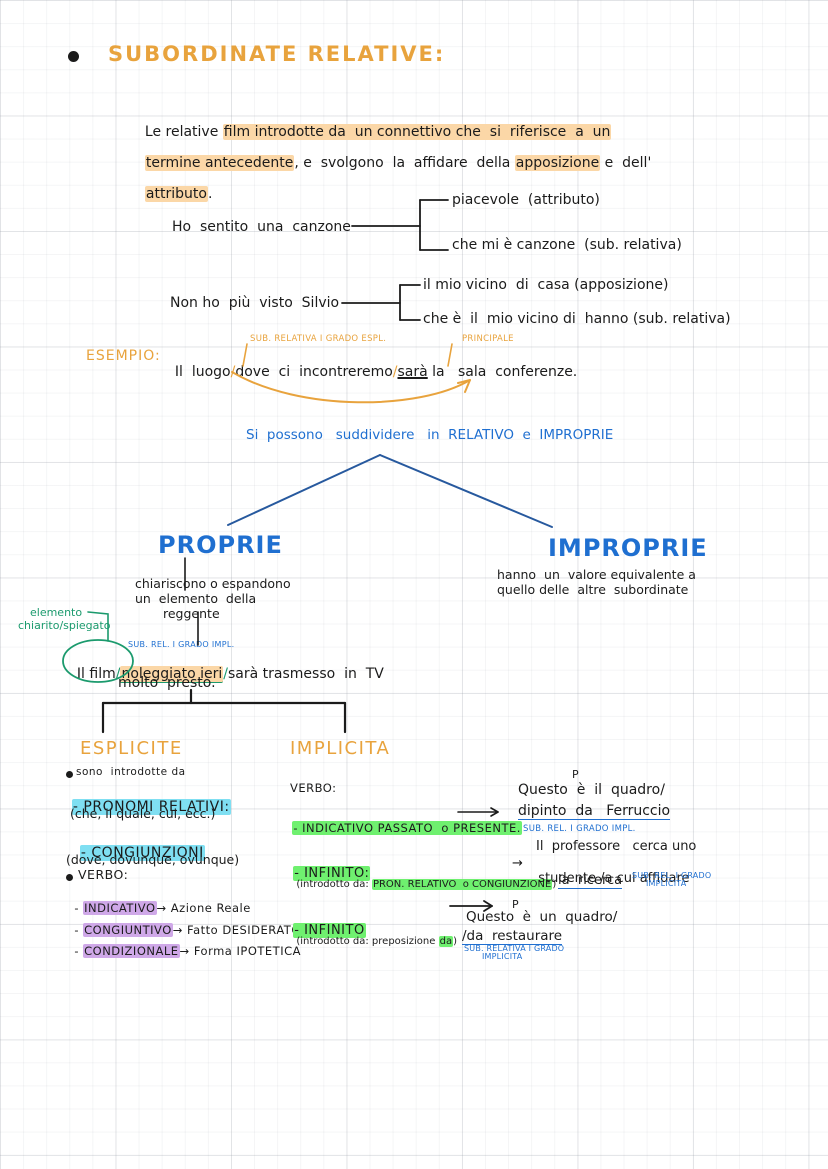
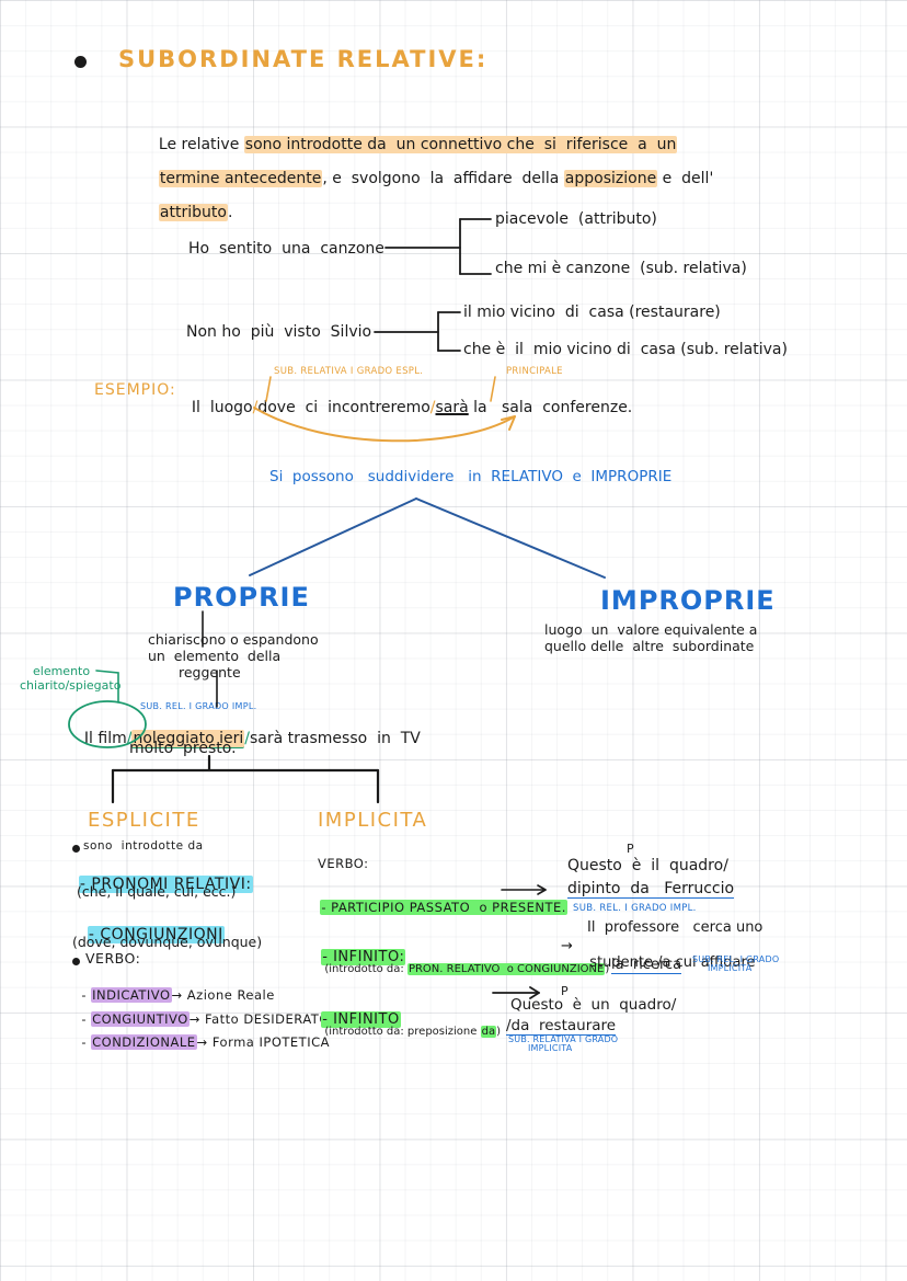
  SUBORDINATE RELATIVE:
- Le relative film introdotte da un connettivo che si riferisce a un
+ Le relative sono introdotte da un connettivo che si riferisce a un
  termine antecedente, e svolgono la affidare della apposizione e dell'
  attributo.
  Ho sentito una canzone
  piacevole (attributo)
  che mi è canzone (sub. relativa)
  Non ho più visto Silvio
- il mio vicino di casa (apposizione)
+ il mio vicino di casa (restaurare)
- che è il mio vicino di hanno (sub. relativa)
+ che è il mio vicino di casa (sub. relativa)
  ESEMPIO:
  Il luogo dove ci incontreremo/sarà la sala conferenze.
  SUB. RELATIVA I GRADO ESPL.
  PRINCIPALE
  Si possono suddividere in RELATIVO e IMPROPRIE
  PROPRIE
  chiariscono o espandono
  un elemento della
  reggente
  IMPROPRIE
- hanno un valore equivalente a
+ luogo un valore equivalente a
  quello delle altre subordinate
  elemento
  chiarito/spiegato
  SUB. REL. I GRADO IMPL.
  Il film/ oleggiato ieri/sarà trasmesso in TV
  molto presto.
  ESPLICITE
  sono introdotte da
  - PRONOMI RELATIVI:
  (che, il quale, cui, ecc.)
  - CONGIUNZIONI
  (dove, dovunque, ovunque)
  VERBO:
  - INDICATIVO→ Azione Reale
  - CONGIUNTIVO→ Fatto DESIDERAT
  - CONDIZIONALE→ Forma IPOTETICA
  IMPLICITA
  VERBO:
- - INDICATIVO PASSATO o PRESENTE.
+ - PARTICIPIO PASSATO o PRESENTE.
  - INFINITO:
  (introdotto da: PRON. RELATIVO o CONGIUNZIONE)
  - INFINITO
  (introdotto da: preposizione da)
  P
  Questo è il quadro/
  dipinto da Ferruccio
  SUB. REL. I GRADO IMPL.
  Il professore cerca uno
  →
  studente /a cui affidare
  la ricerca
  SUB. REL. I GRADO
  IMPLICITA
  P
  Questo è un quadro/
  /da restaurare
  SUB. RELATIVA I GRADO
  IMPLICITA
